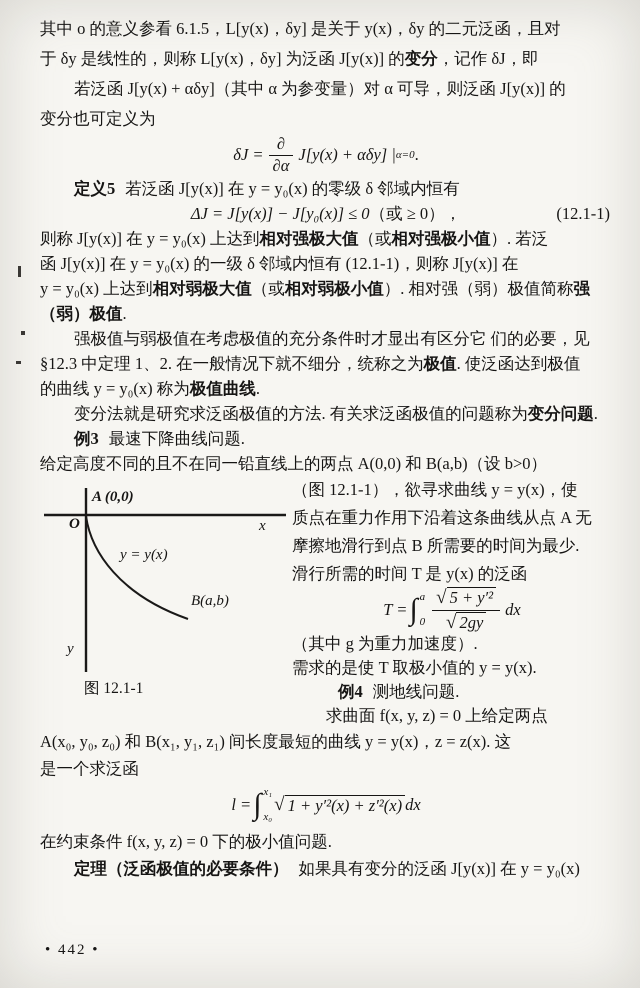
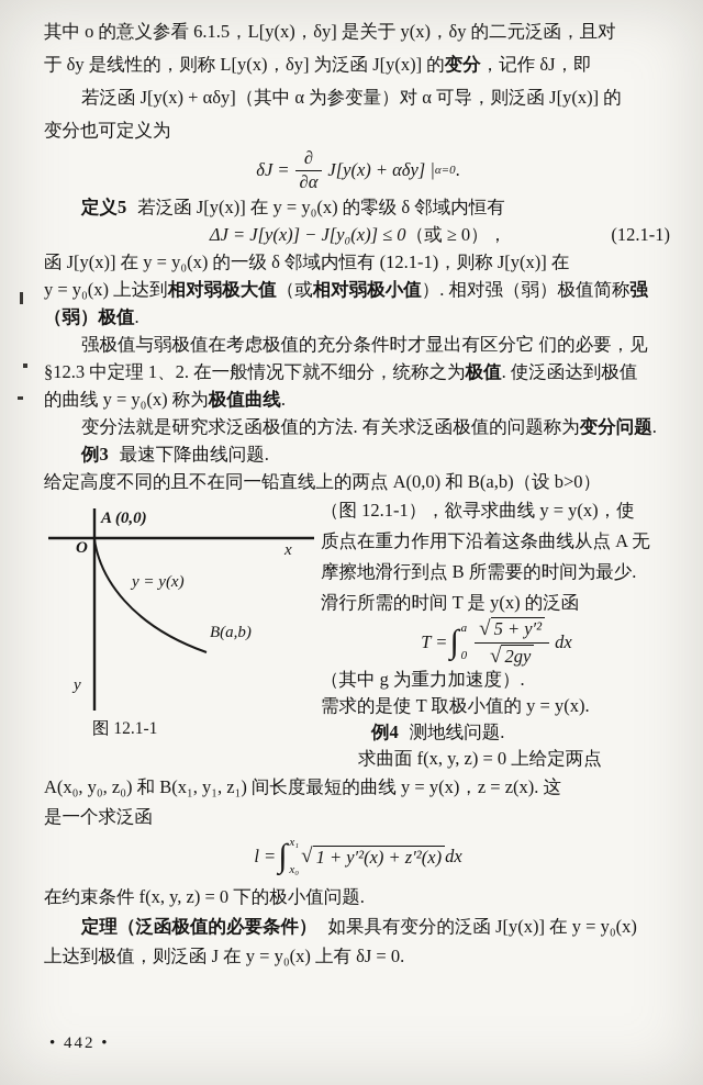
  其中 o 的意义参看 6.1.5，L[y(x)，δy] 是关于 y(x)，δy 的二元泛函，且对
  于 δy 是线性的，则称 L[y(x)，δy] 为泛函 J[y(x)] 的变分，记作 δJ，即
  若泛函 J[y(x) + αδy]（其中 α 为参变量）对 α 可导，则泛函 J[y(x)] 的
  变分也可定义为
  δJ =
  ∂
  ∂α
  J[y(x) + αδy] |
  α=0
  .
  定义5 若泛函 J[y(x)] 在 y = y₀(x) 的零级 δ 邻域内恒有
  ΔJ = J[y(x)] − J[y₀(x)] ≤ 0（或 ≥ 0），
  (12.1-1)
- 则称 J[y(x)] 在 y = y₀(x) 上达到相对强极大值（或相对强极小值）. 若泛
  函 J[y(x)] 在 y = y₀(x) 的一级 δ 邻域内恒有 (12.1-1)，则称 J[y(x)] 在
  y = y₀(x) 上达到相对弱极大值（或相对弱极小值）. 相对强（弱）极值简称强
  （弱）极值.
  强极值与弱极值在考虑极值的充分条件时才显出有区分它 们的必要，见
  §12.3 中定理 1、2. 在一般情况下就不细分，统称之为极值. 使泛函达到极值
  的曲线 y = y₀(x) 称为极值曲线.
  变分法就是研究求泛函极值的方法. 有关求泛函极值的问题称为变分问题.
  例3 最速下降曲线问题.
  给定高度不同的且不在同一铅直线上的两点 A(0,0) 和 B(a,b)（设 b>0）
  A (0,0)
  O
  x
  y = y(x)
  B(a,b)
  y
  图 12.1-1
  （图 12.1-1），欲寻求曲线 y = y(x)，使
  质点在重力作用下沿着这条曲线从点 A 无
  摩擦地滑行到点 B 所需要的时间为最少.
  滑行所需的时间 T 是 y(x) 的泛函
  T =
  ∫
  a
  0
  √ 5 + y′²
  √ 2gy
  dx
  （其中 g 为重力加速度）.
  需求的是使 T 取极小值的 y = y(x).
  例4 测地线问题.
  求曲面 f(x, y, z) = 0 上给定两点
  A(x₀, y₀, z₀) 和 B(x₁, y₁, z₁) 间长度最短的曲线 y = y(x)，z = z(x). 这
  是一个求泛函
  l =
  ∫
  x₁
  x₀
  √
  1 + y′²(x) + z′²(x)
  dx
  在约束条件 f(x, y, z) = 0 下的极小值问题.
  定理（泛函极值的必要条件） 如果具有变分的泛函 J[y(x)] 在 y = y₀(x)
+ 上达到极值，则泛函 J 在 y = y₀(x) 上有 δJ = 0.
  • 442 •
